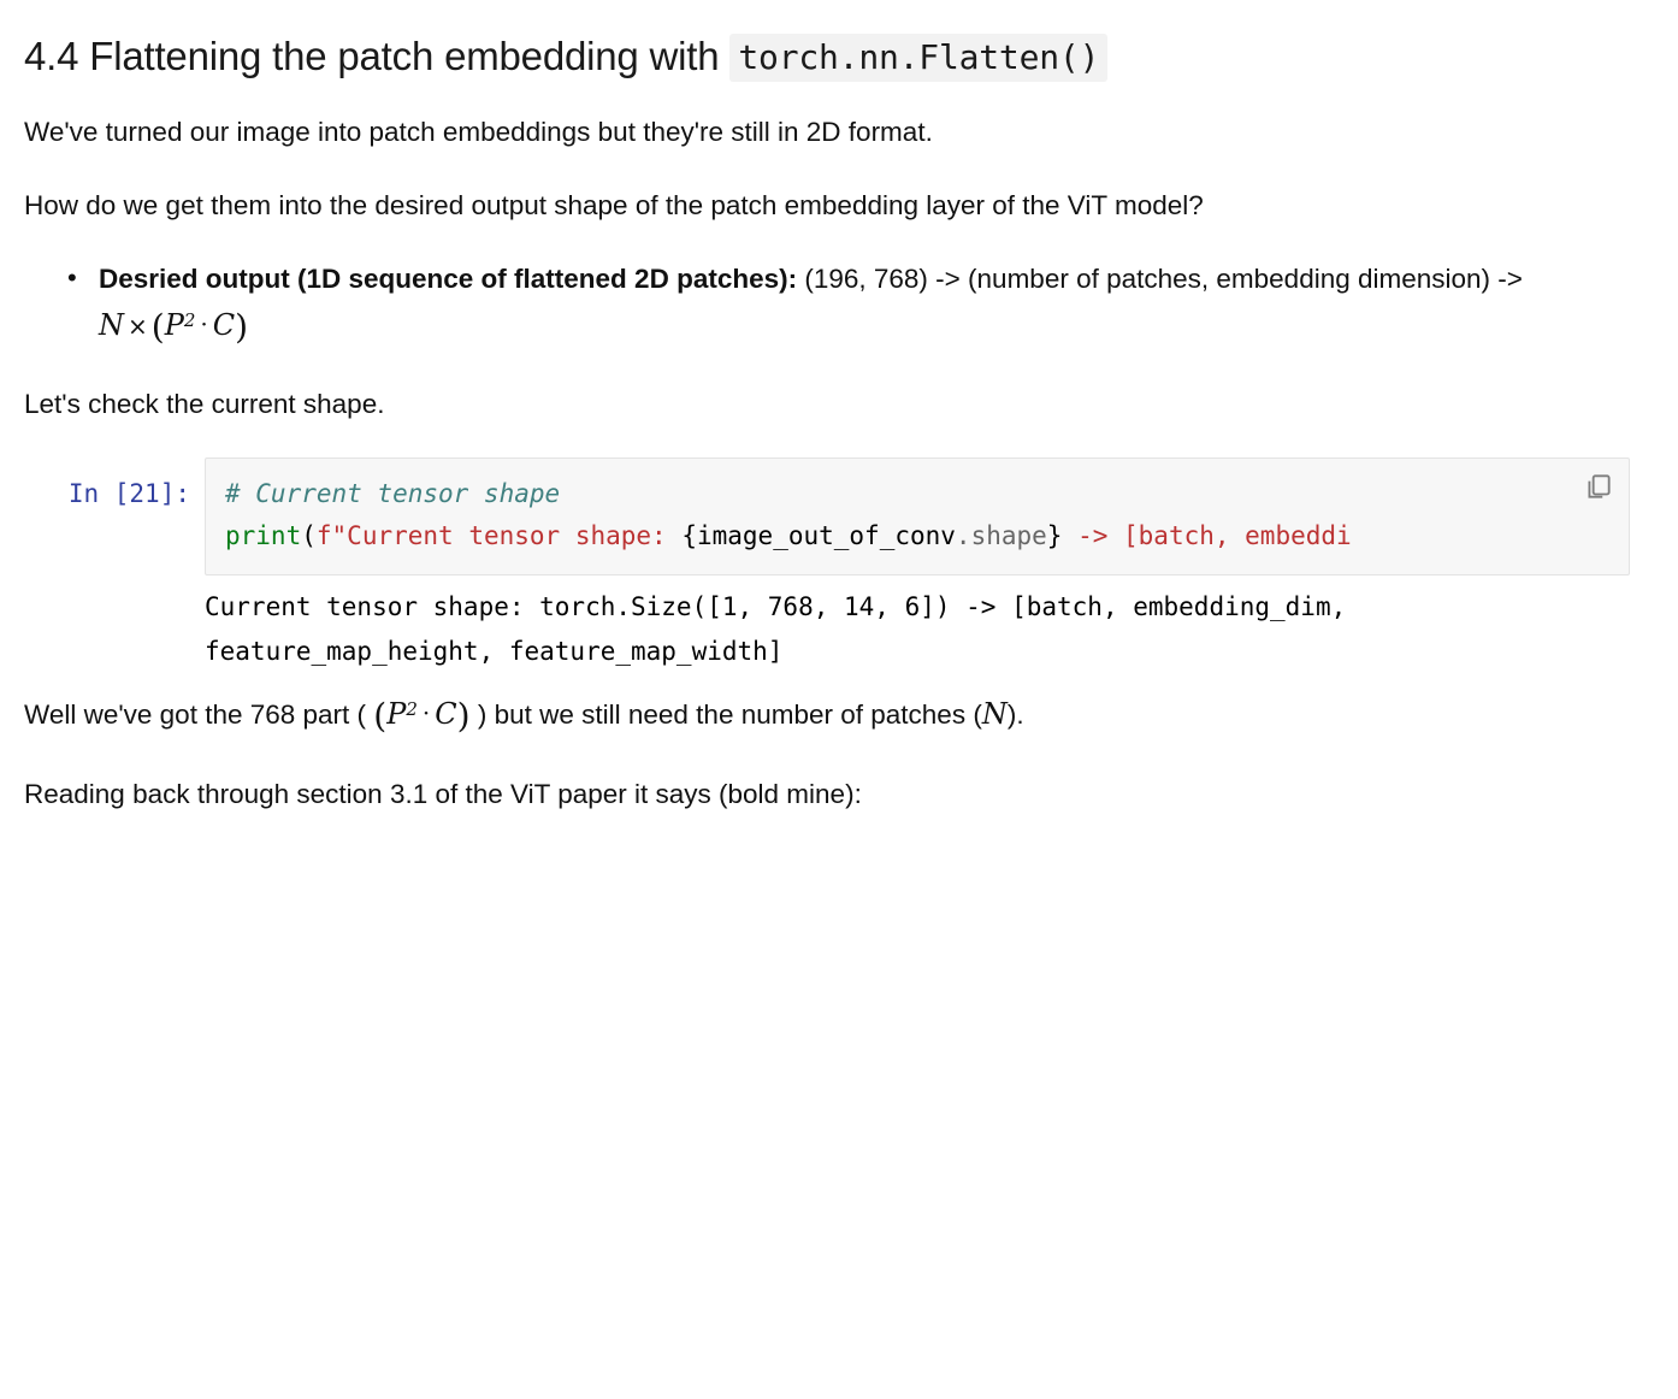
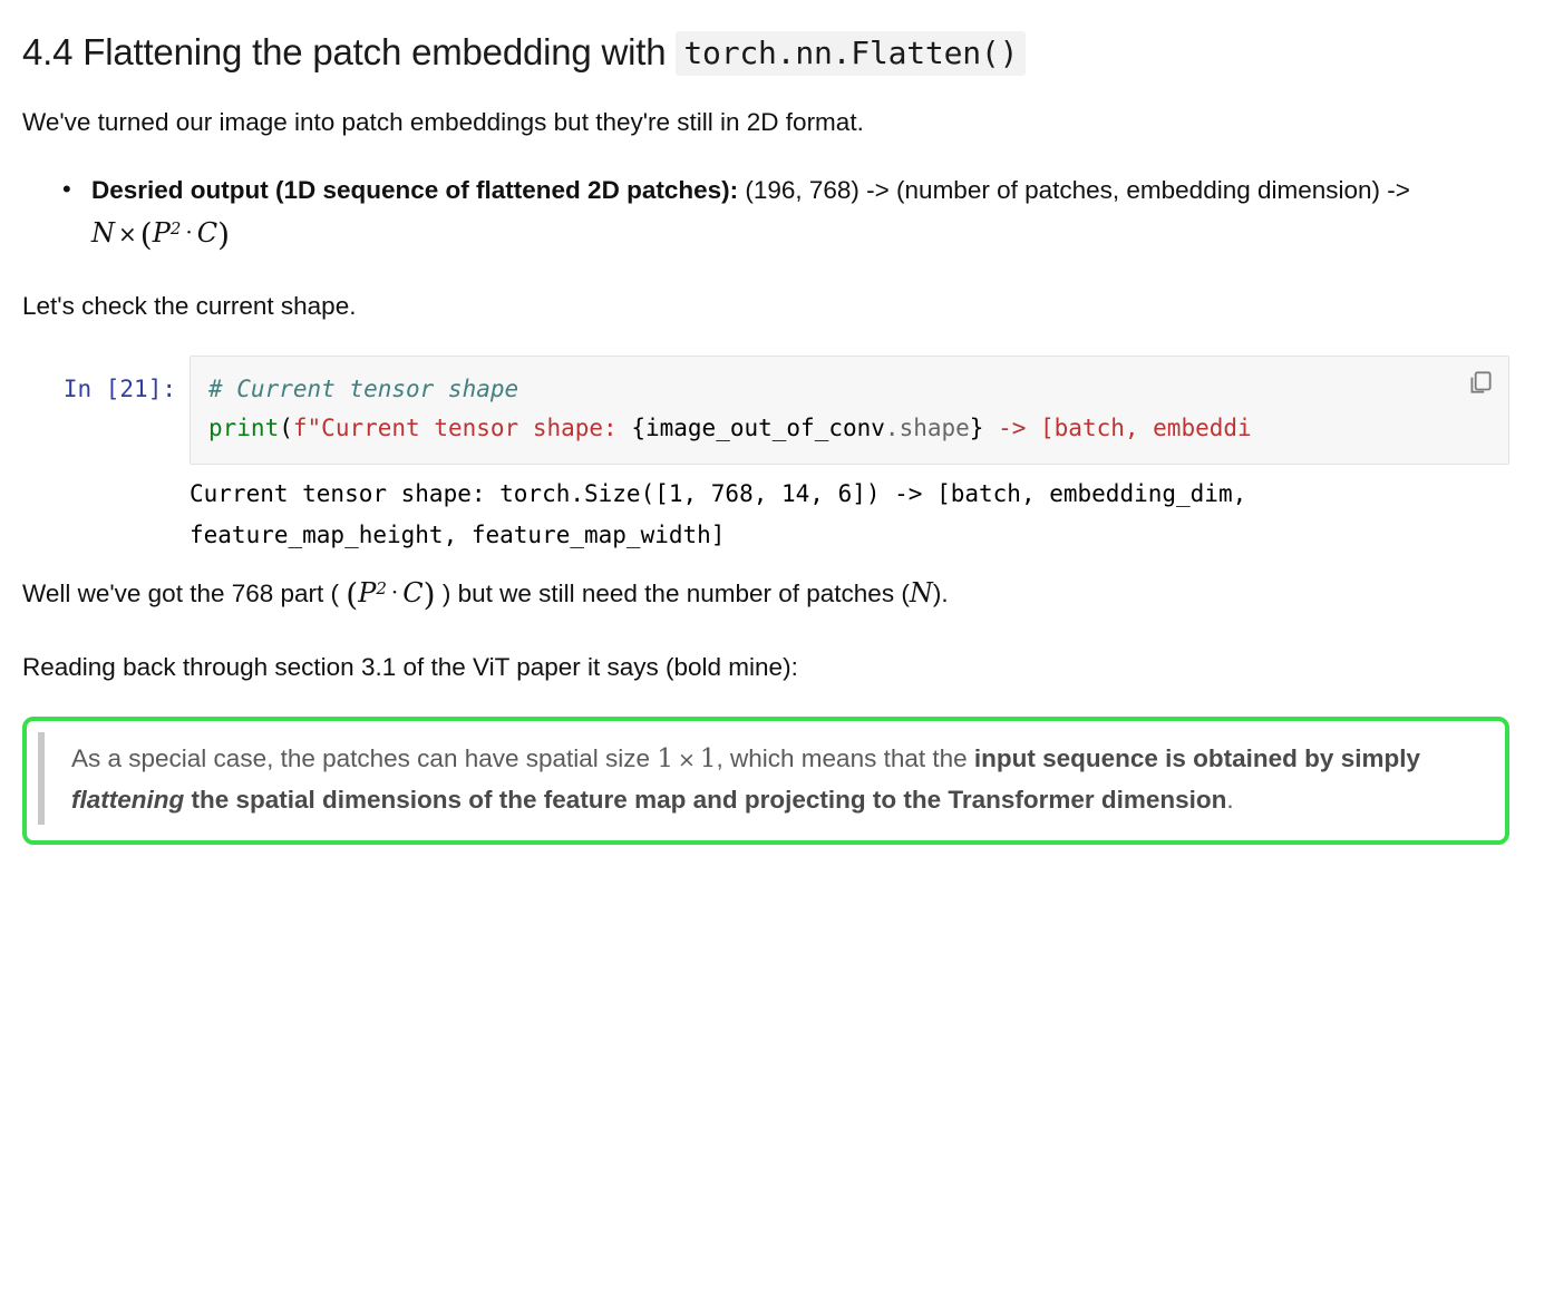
  4.4 Flattening the patch embedding with torch.nn.Flatten()
  We've turned our image into patch embeddings but they're still in 2D format.
- How do we get them into the desired output shape of the patch embedding layer of the ViT model?
  Desried output (1D sequence of flattened 2D patches): (196, 768) -> (number of patches, embedding dimension) -> N × (P2 · C)
  Let's check the current shape.
  In [21]:
  # Current tensor shape
  print(f"Current tensor shape: {image_out_of_conv.shape} -> [batch, embeddi
  Current tensor shape: torch.Size([1, 768, 14, 6]) -> [batch, embedding_dim,
  feature_map_height, feature_map_width]
  Well we've got the 768 part ( (P2 · C) ) but we still need the number of patches (N).
  Reading back through section 3.1 of the ViT paper it says (bold mine):
+ As a special case, the patches can have spatial size 1 × 1, which means that the input sequence is obtained by simply flattening the spatial dimensions of the feature map and projecting to the Transformer dimension.
